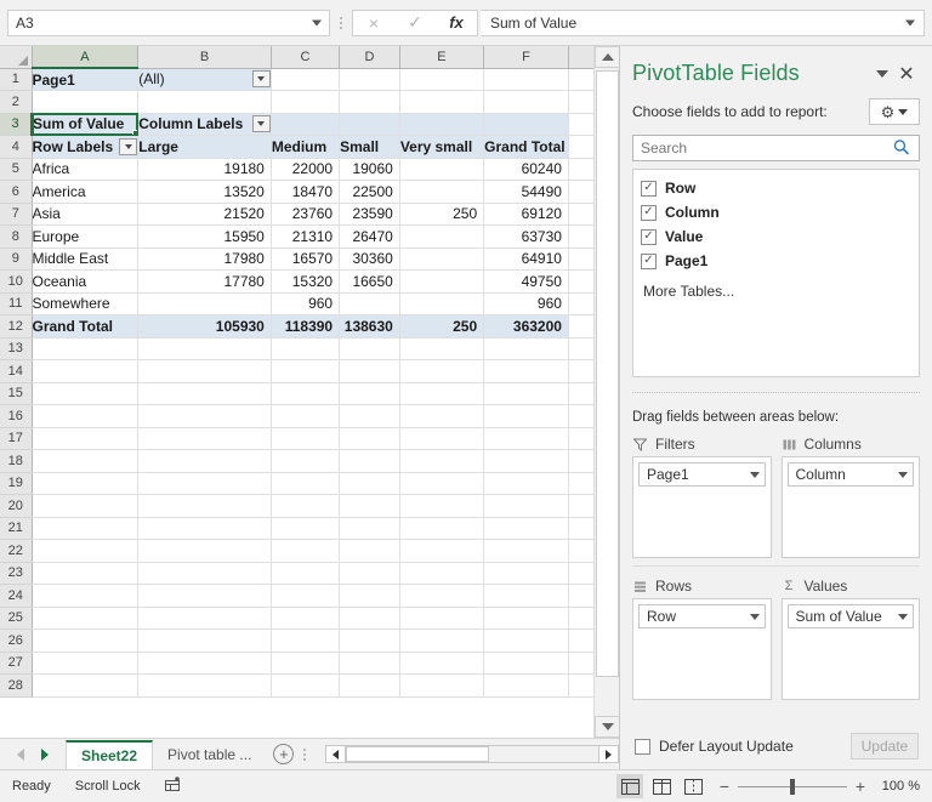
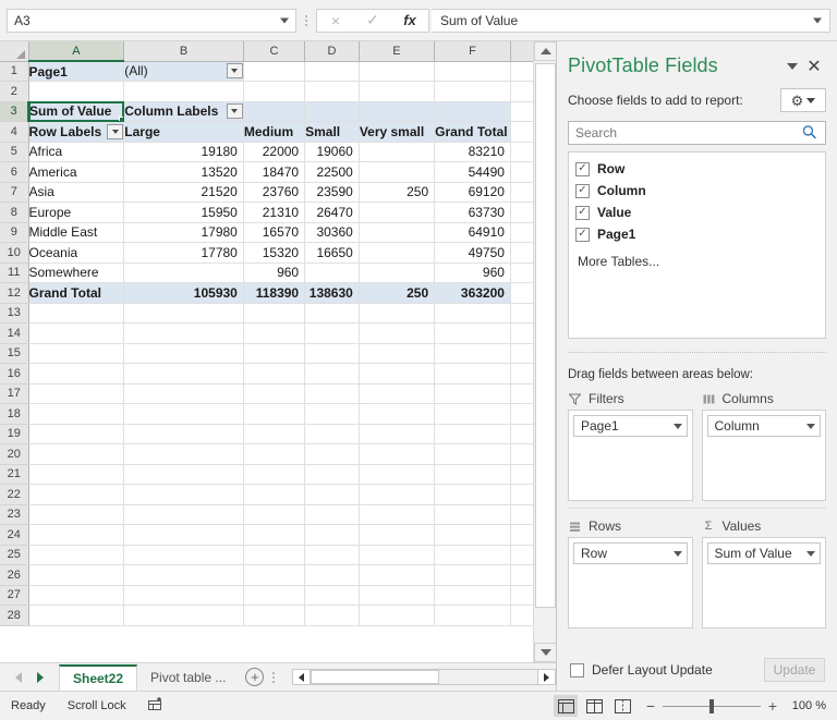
  A3
  ×
  ✓
  fx
  Sum of Value
  	A	B	C	D	E	F
  1	Page1	(All)
  2
  3	Sum of Value	Column Labels
  4	Row Labels	Large	Medium	Small	Very small	Grand Total
- 5	Africa	19180	22000	19060		60240
+ 5	Africa	19180	22000	19060		83210
  6	America	13520	18470	22500		54490
  7	Asia	21520	23760	23590	250	69120
  8	Europe	15950	21310	26470		63730
  9	Middle East	17980	16570	30360		64910
  10	Oceania	17780	15320	16650		49750
  11	Somewhere		960			960
  12	Grand Total	105930	118390	138630	250	363200
  13
  14
  15
  16
  17
  18
  19
  20
  21
  22
  23
  24
  25
  26
  27
  28
  Sheet22
  Pivot table ...
  +
  Ready
  Scroll Lock
  −
  +
  100 %
  PivotTable Fields
  ✕
  Choose fields to add to report:
  ⚙
  Search
  ✓
  Row
  ✓
  Column
  ✓
  Value
  ✓
  Page1
  More Tables...
  Drag fields between areas below:
  Filters
  Page1
  Columns
  Column
  Rows
  Row
  Σ
  Values
  Sum of Value
  Defer Layout Update
  Update
